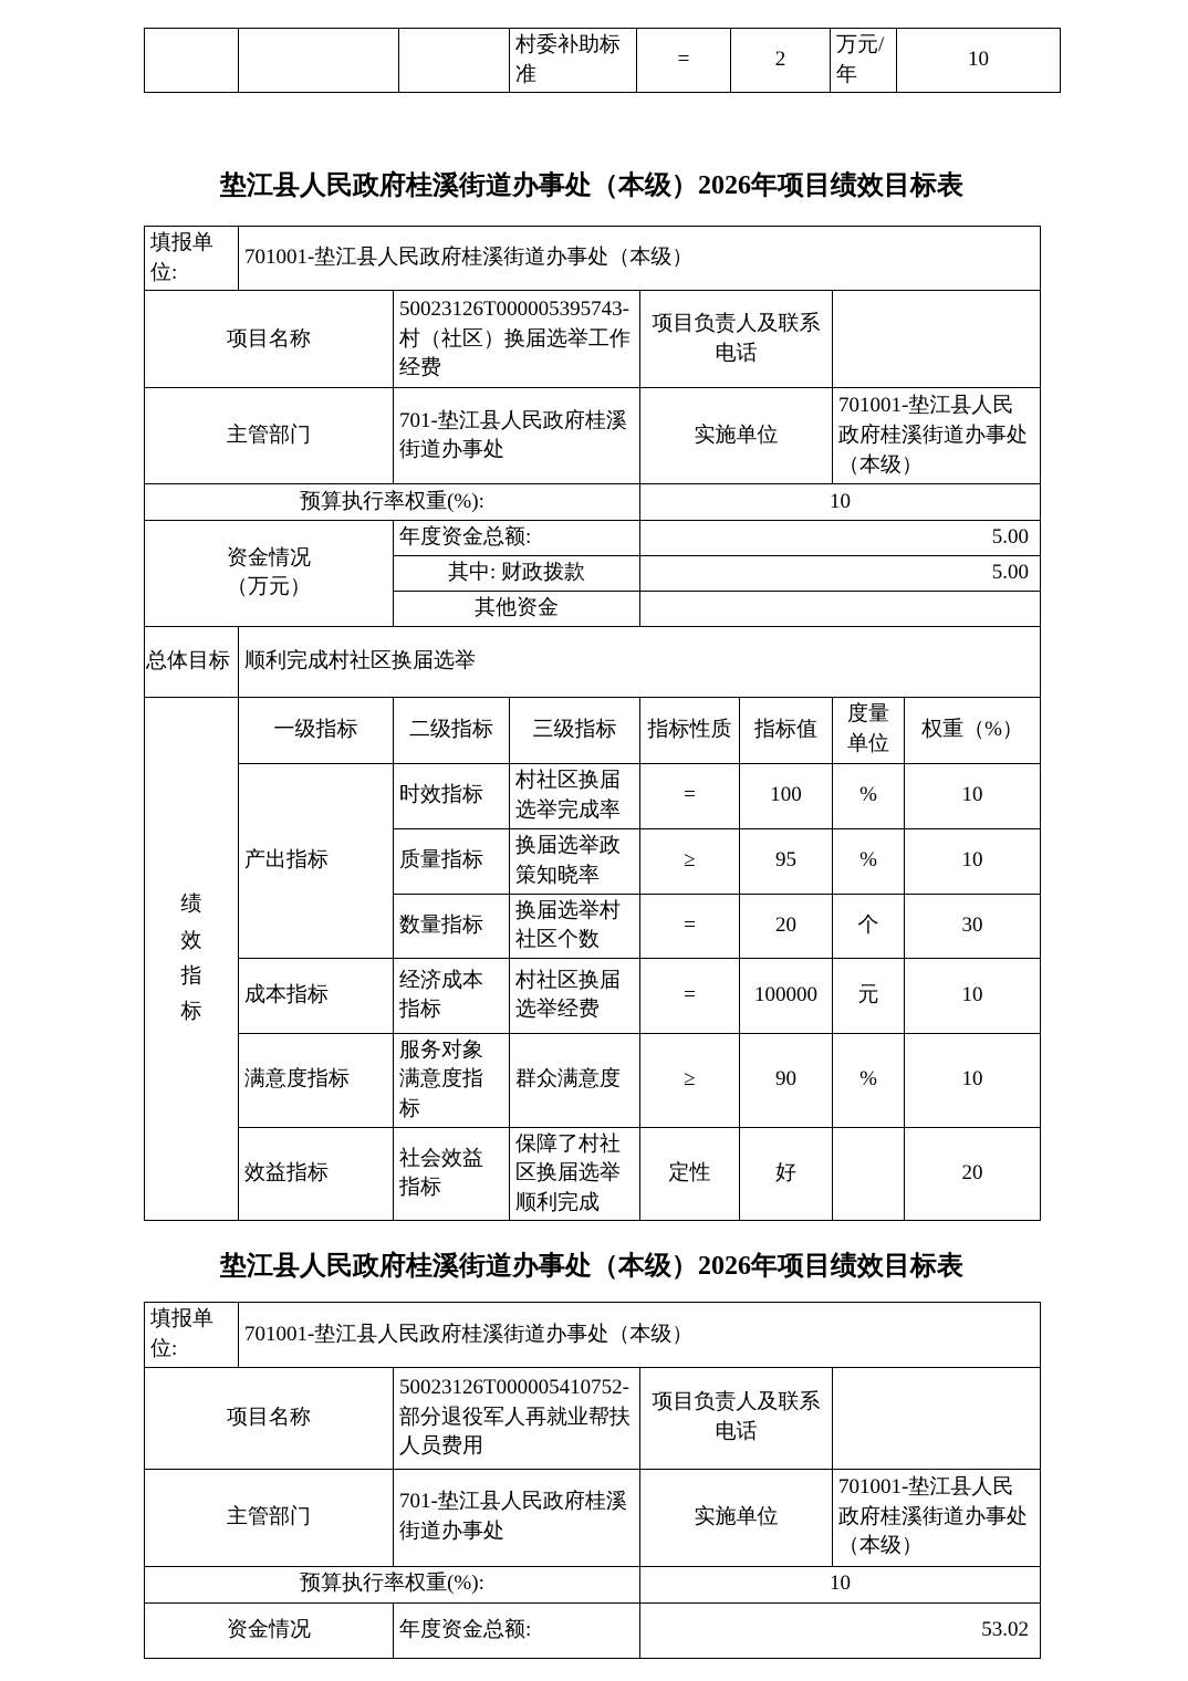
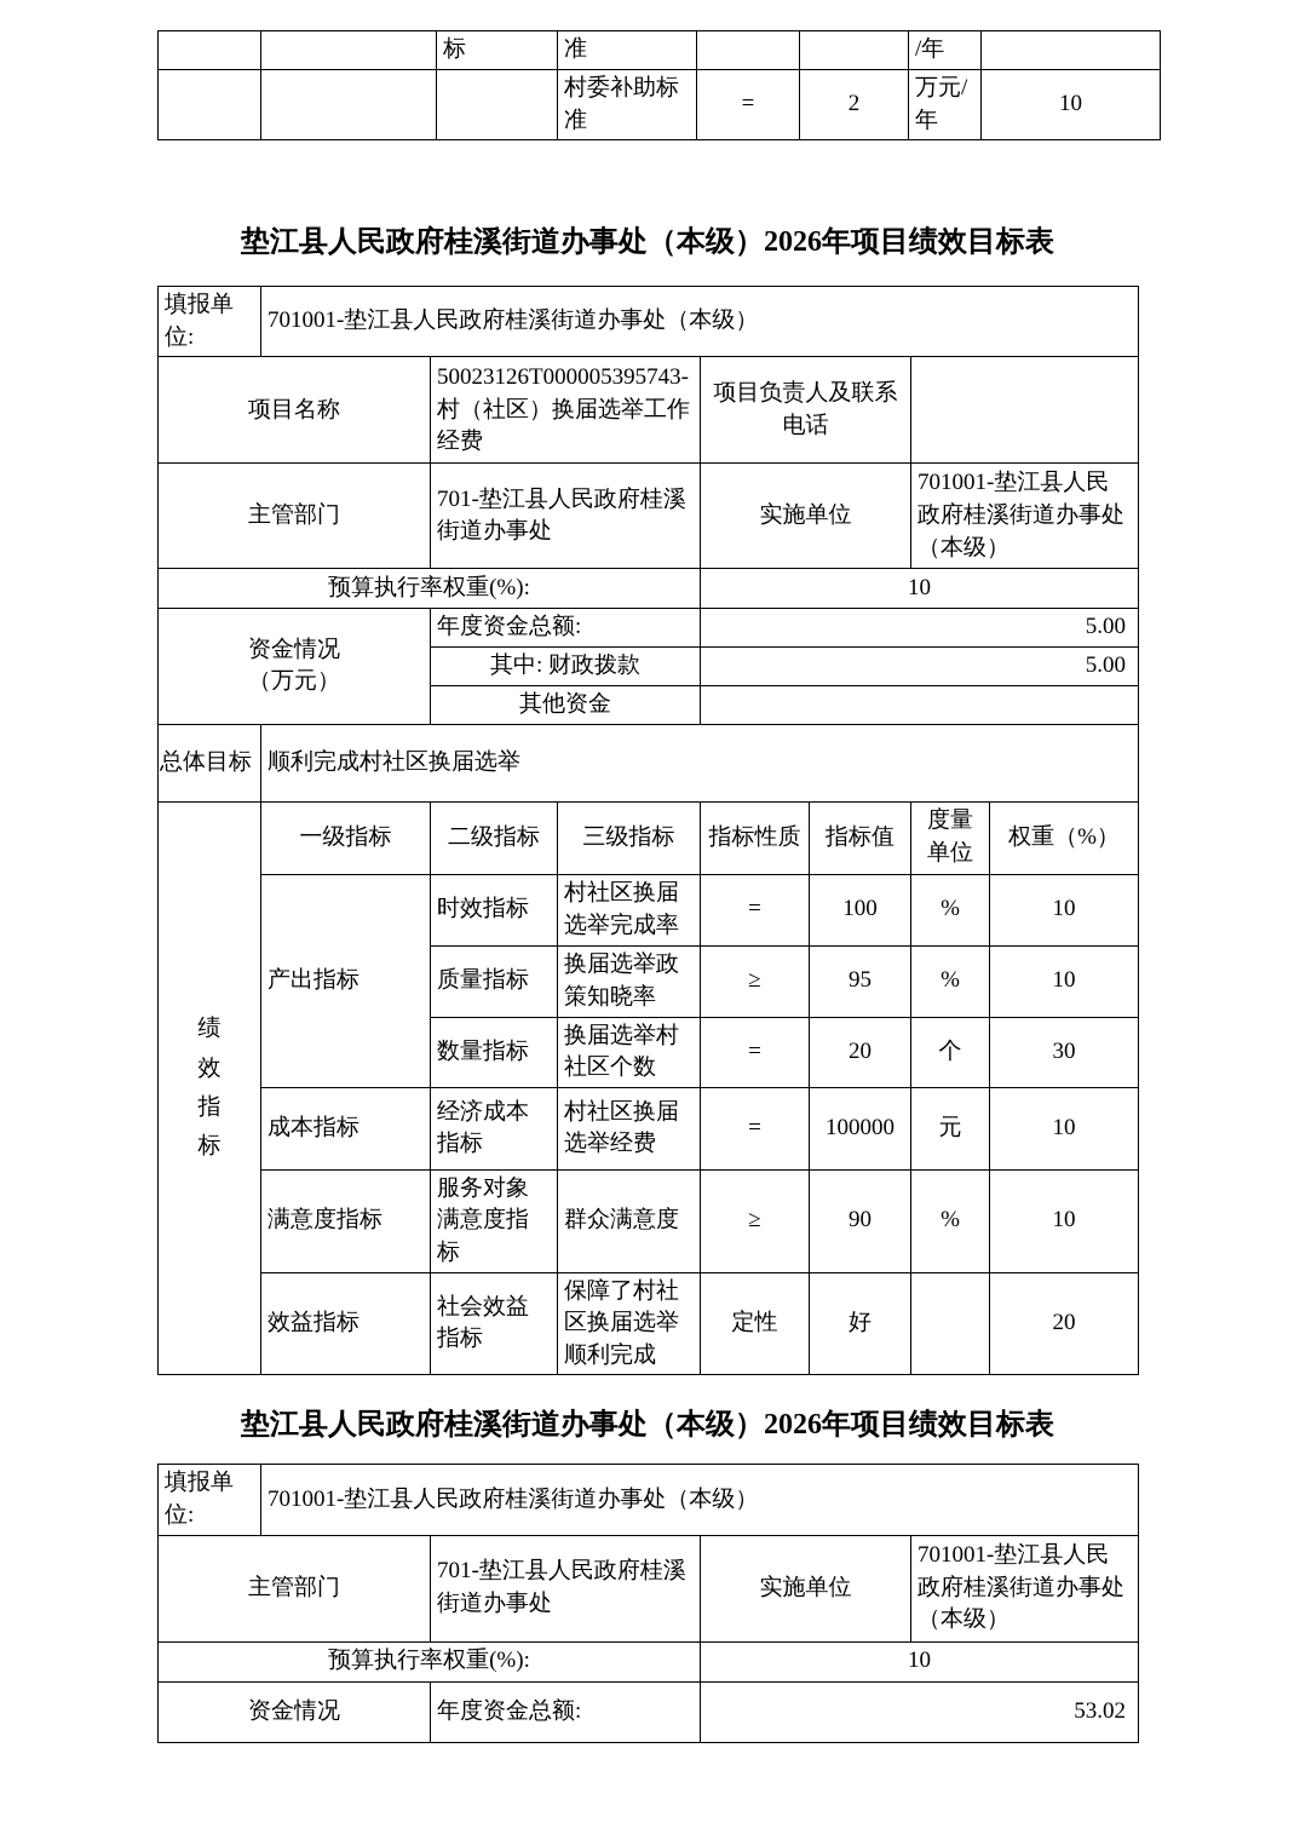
+ 		标	准			/年
  			村委补助标准	=	2	万元/年	10
  垫江县人民政府桂溪街道办事处（本级）2026年项目绩效目标表
  填报单位:	701001-垫江县人民政府桂溪街道办事处（本级）
  项目名称	50023126T000005395743-村（社区）换届选举工作经费	项目负责人及联系电话
  主管部门	701-垫江县人民政府桂溪街道办事处	实施单位	701001-垫江县人民政府桂溪街道办事处（本级）
  预算执行率权重(%):	10
  资金情况（万元）	年度资金总额:	5.00
  其中: 财政拨款	5.00
  其他资金
  总体目标	顺利完成村社区换届选举
  绩效指标	一级指标	二级指标	三级指标	指标性质	指标值	度量单位	权重（%）
  产出指标	时效指标	村社区换届选举完成率	=	100	%	10
  质量指标	换届选举政策知晓率	≥	95	%	10
  数量指标	换届选举村社区个数	=	20	个	30
  成本指标	经济成本指标	村社区换届选举经费	=	100000	元	10
  满意度指标	服务对象满意度指标	群众满意度	≥	90	%	10
  效益指标	社会效益指标	保障了村社区换届选举顺利完成	定性	好		20
  垫江县人民政府桂溪街道办事处（本级）2026年项目绩效目标表
  填报单位:	701001-垫江县人民政府桂溪街道办事处（本级）
- 项目名称	50023126T000005410752-部分退役军人再就业帮扶人员费用	项目负责人及联系电话
  主管部门	701-垫江县人民政府桂溪街道办事处	实施单位	701001-垫江县人民政府桂溪街道办事处（本级）
  预算执行率权重(%):	10
  资金情况	年度资金总额:	53.02
